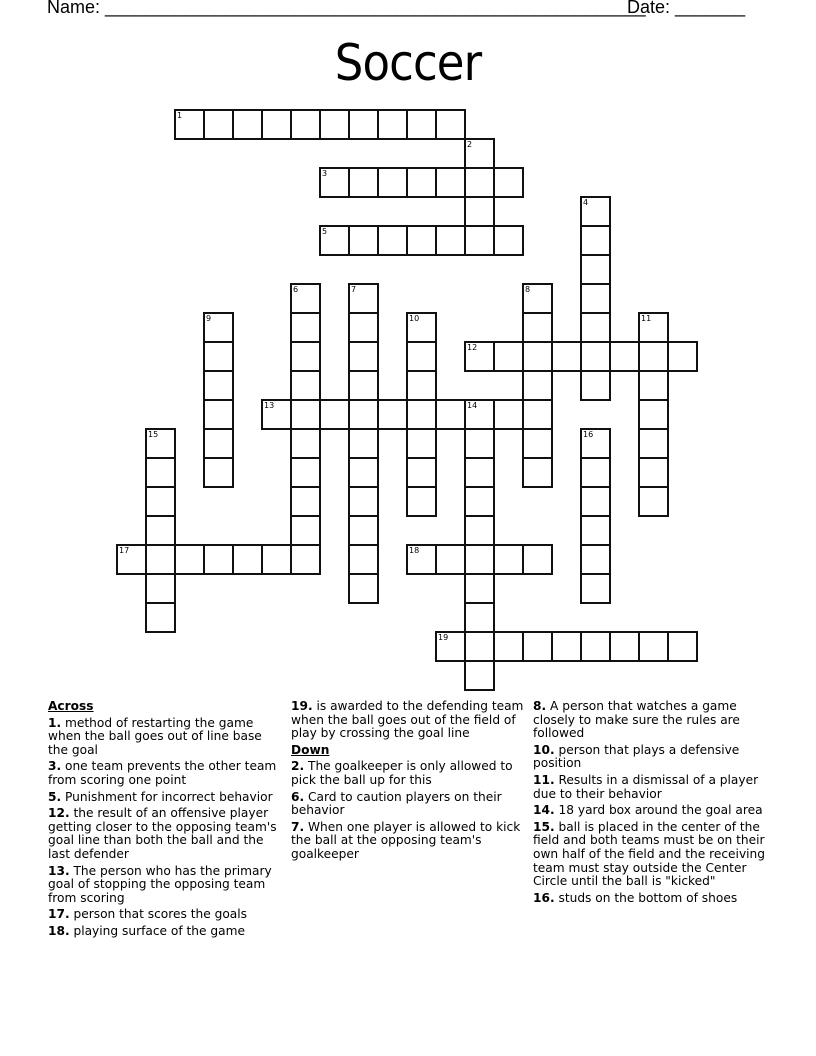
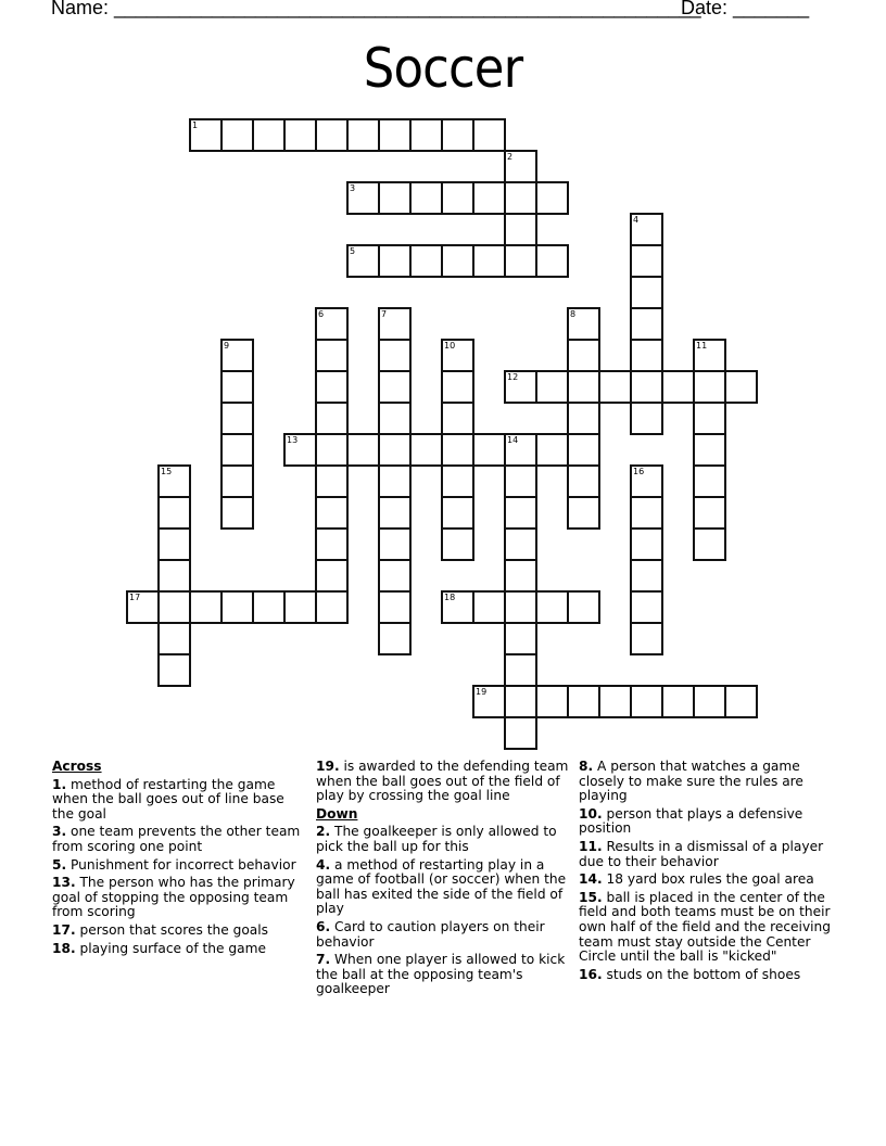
  Name: ______________________________________________________
  Date: _______
  Soccer
  1
  2
  3
  4
  5
  6
  7
  8
  9
  10
  11
  12
  13
  14
  15
  16
  17
  18
  19
  Across
  1. method of restarting the game when the ball goes out of line base the goal
  3. one team prevents the other team from scoring one point
  5. Punishment for incorrect behavior
- 12. the result of an offensive player getting closer to the opposing team's goal line than both the ball and the last defender
  13. The person who has the primary goal of stopping the opposing team from scoring
  17. person that scores the goals
  18. playing surface of the game
  19. is awarded to the defending team when the ball goes out of the field of play by crossing the goal line
  Down
  2. The goalkeeper is only allowed to pick the ball up for this
+ 4. a method of restarting play in a game of football (or soccer) when the ball has exited the side of the field of play
  6. Card to caution players on their behavior
  7. When one player is allowed to kick the ball at the opposing team's goalkeeper
- 8. A person that watches a game closely to make sure the rules are followed
+ 8. A person that watches a game closely to make sure the rules are playing
  10. person that plays a defensive position
  11. Results in a dismissal of a player due to their behavior
- 14. 18 yard box around the goal area
+ 14. 18 yard box rules the goal area
  15. ball is placed in the center of the field and both teams must be on their own half of the field and the receiving team must stay outside the Center Circle until the ball is "kicked"
  16. studs on the bottom of shoes
